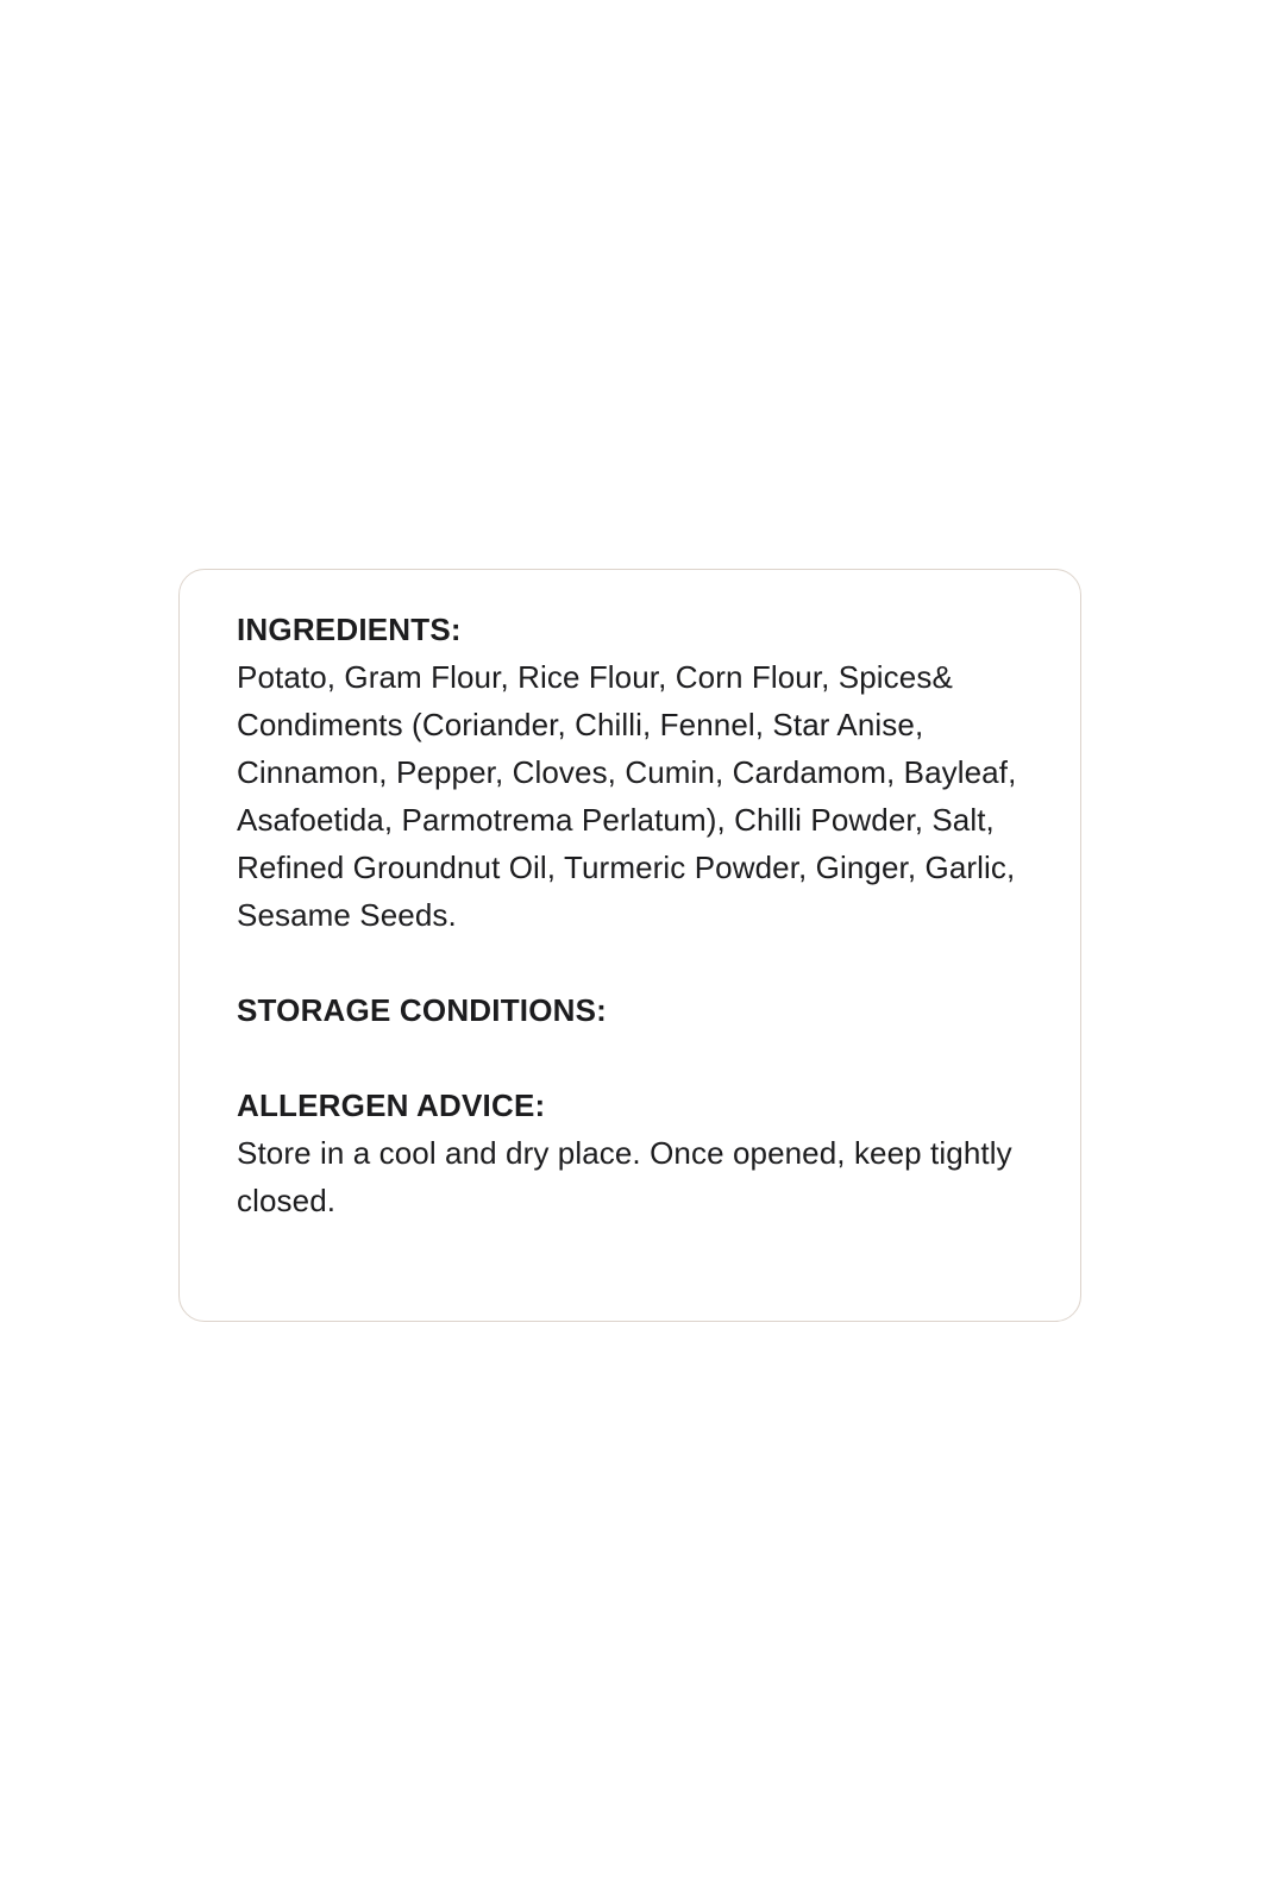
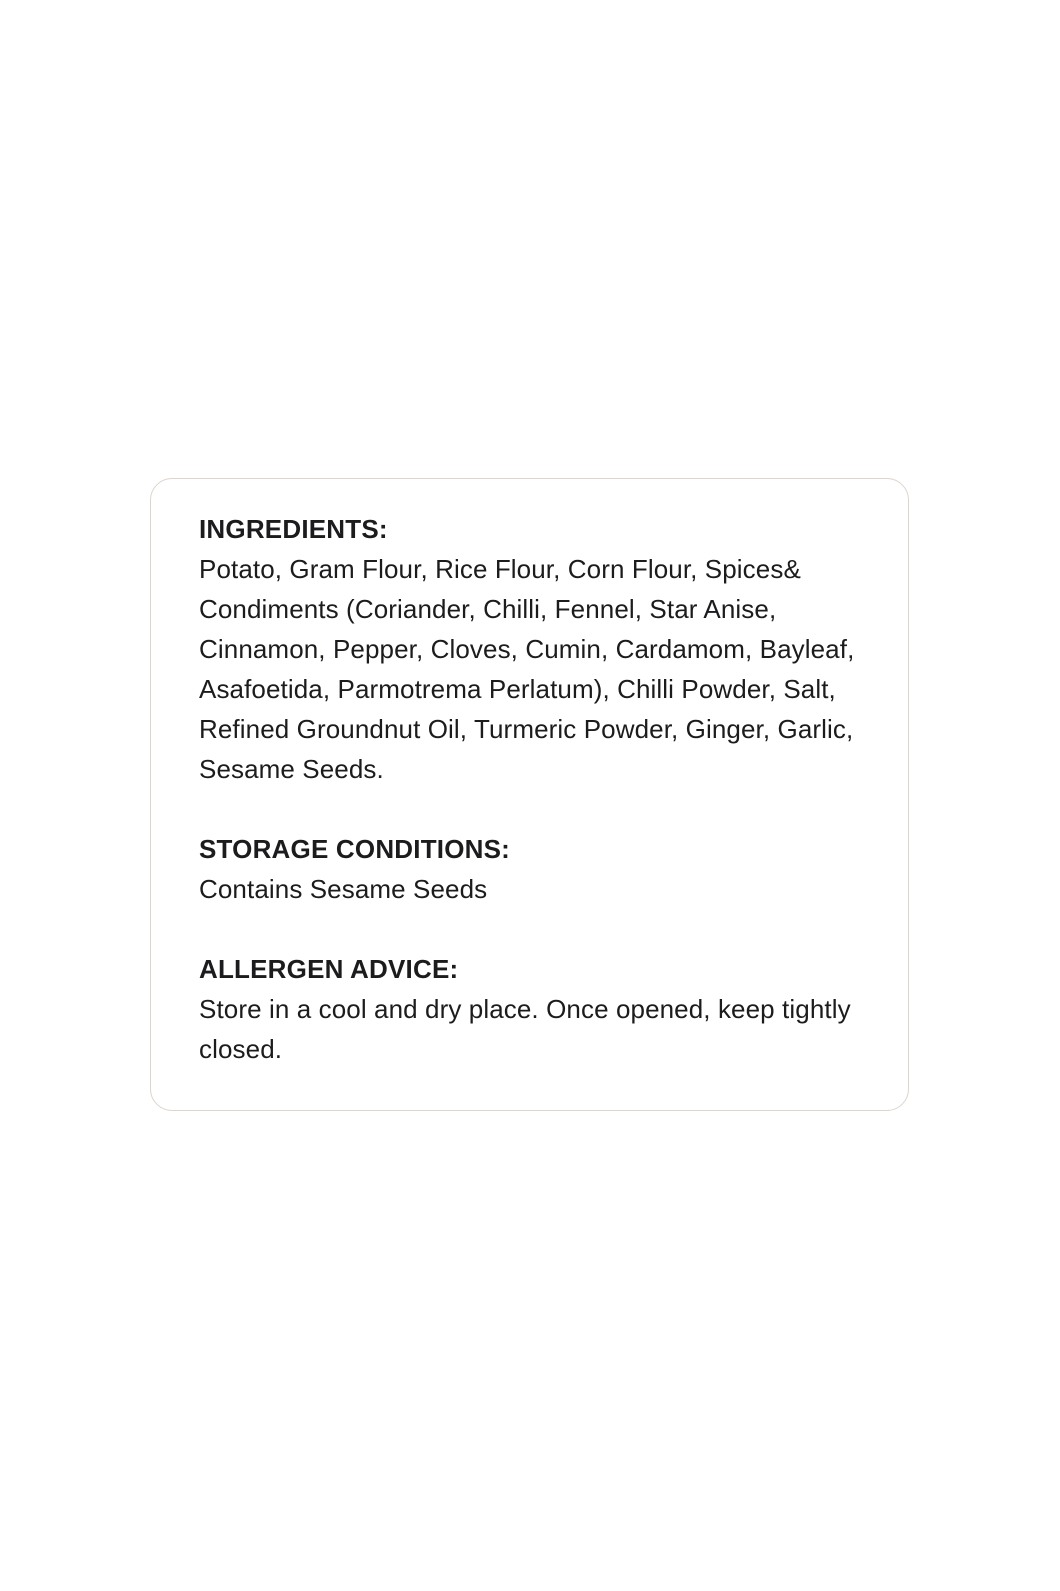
  INGREDIENTS:
  Potato, Gram Flour, Rice Flour, Corn Flour, Spices& Condiments (Coriander, Chilli, Fennel, Star Anise, Cinnamon, Pepper, Cloves, Cumin, Cardamom, Bayleaf, Asafoetida, Parmotrema Perlatum), Chilli Powder, Salt, Refined Groundnut Oil, Turmeric Powder, Ginger, Garlic, Sesame Seeds.
  STORAGE CONDITIONS:
+ Contains Sesame Seeds
  ALLERGEN ADVICE:
  Store in a cool and dry place. Once opened, keep tightly closed.
